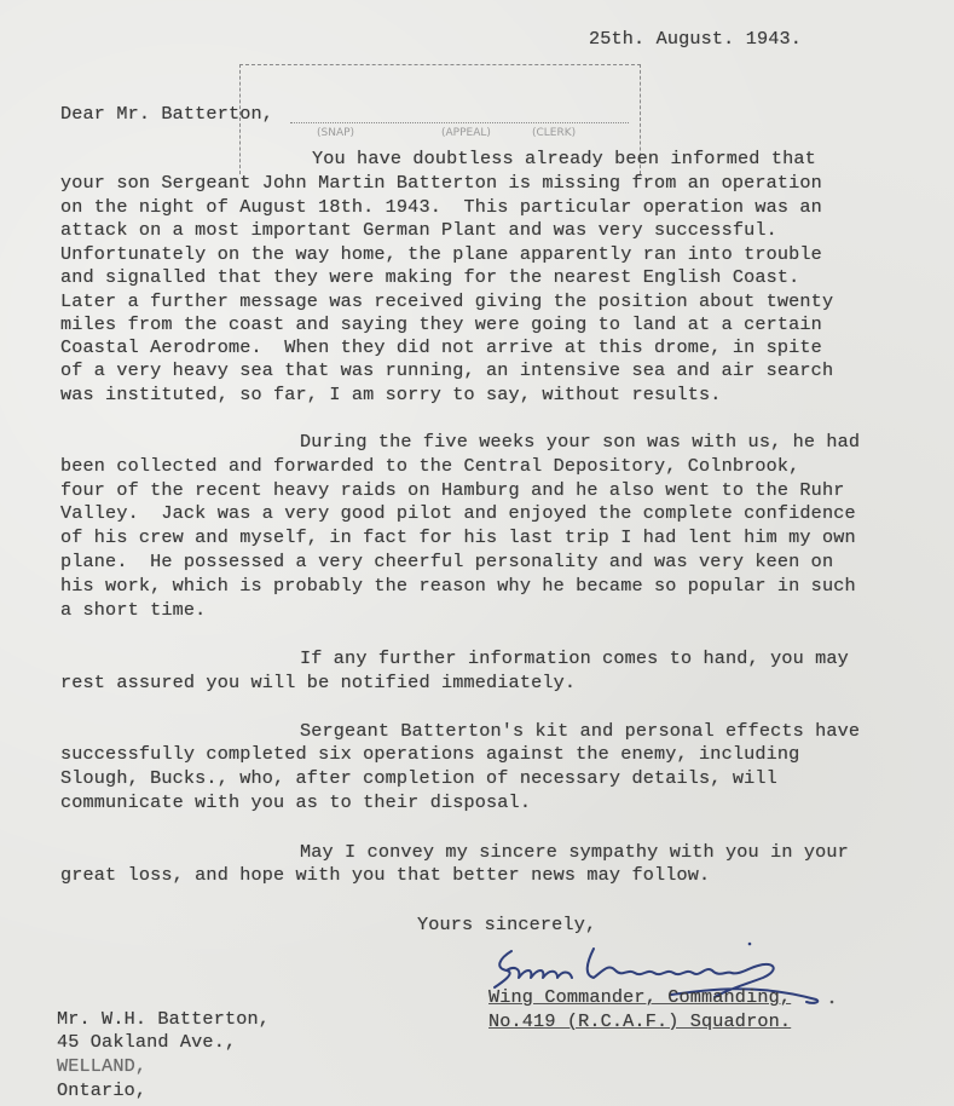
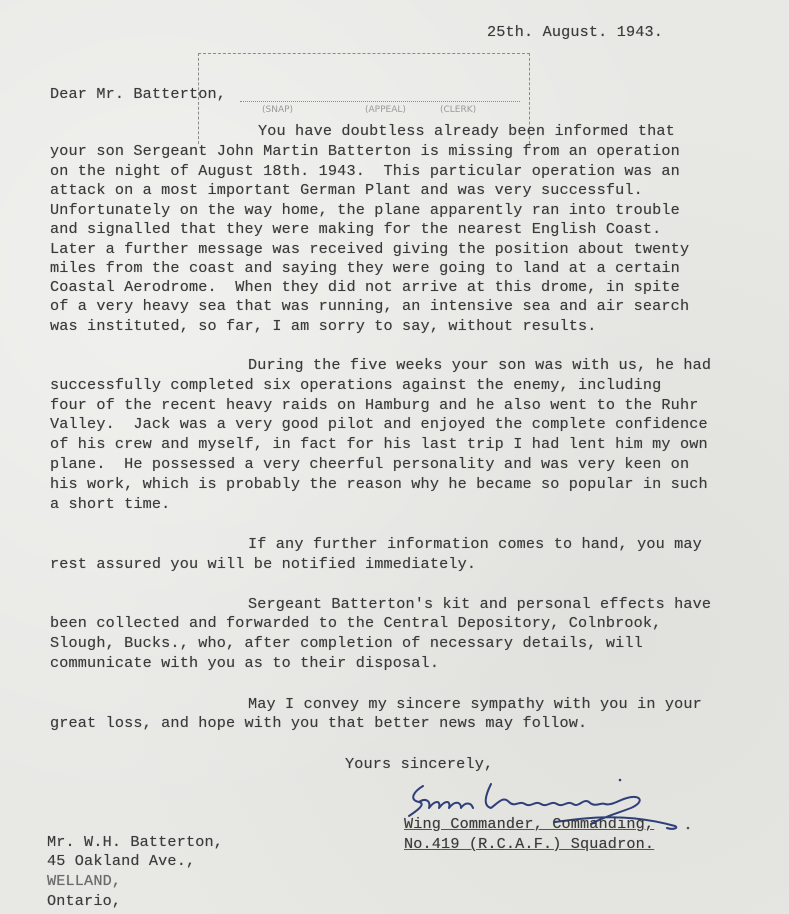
  (SNAP)
  (APPEAL)
  (CLERK)
  25th. August. 1943.
  Dear Mr. Batterton,
  You have doubtless already been informed that
  your son Sergeant John Martin Batterton is missing from an operation
  on the night of August 18th. 1943. This particular operation was an
  attack on a most important German Plant and was very successful.
  Unfortunately on the way home, the plane apparently ran into trouble
  and signalled that they were making for the nearest English Coast.
  Later a further message was received giving the position about twenty
  miles from the coast and saying they were going to land at a certain
  Coastal Aerodrome. When they did not arrive at this drome, in spite
  of a very heavy sea that was running, an intensive sea and air search
  was instituted, so far, I am sorry to say, without results.
  During the five weeks your son was with us, he had
- been collected and forwarded to the Central Depository, Colnbrook,
+ successfully completed six operations against the enemy, including
  four of the recent heavy raids on Hamburg and he also went to the Ruhr
  Valley. Jack was a very good pilot and enjoyed the complete confidence
  of his crew and myself, in fact for his last trip I had lent him my own
  plane. He possessed a very cheerful personality and was very keen on
  his work, which is probably the reason why he became so popular in such
  a short time.
  If any further information comes to hand, you may
  rest assured you will be notified immediately.
  Sergeant Batterton's kit and personal effects have
- successfully completed six operations against the enemy, including
+ been collected and forwarded to the Central Depository, Colnbrook,
  Slough, Bucks., who, after completion of necessary details, will
  communicate with you as to their disposal.
  May I convey my sincere sympathy with you in your
  great loss, and hope with you that better news may follow.
  Yours sincerely,
  Wing Commander, Commanding,
  No.419 (R.C.A.F.) Squadron.
  Mr. W.H. Batterton,
  45 Oakland Ave.,
  WELLAND,
  Ontario,
